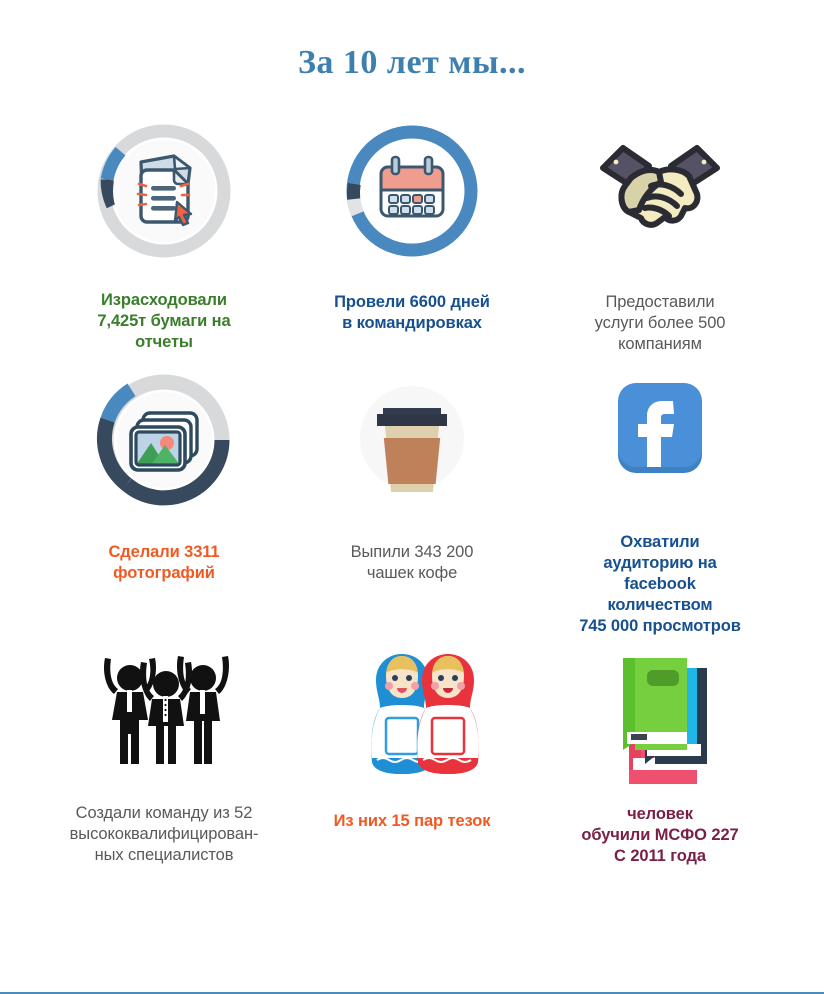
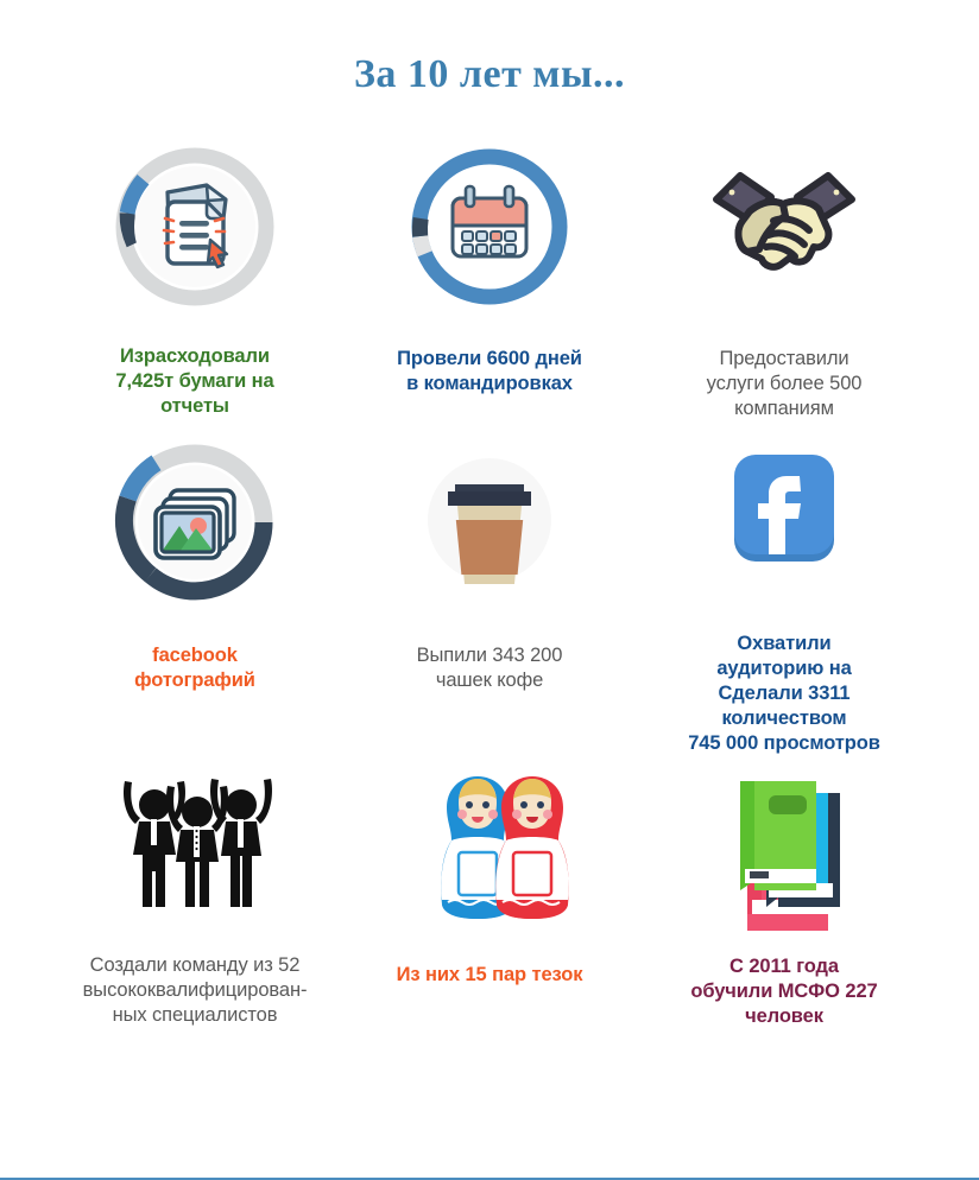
  За 10 лет мы...
  Израсходовали
  7,425т бумаги на
  отчеты
  Провели 6600 дней
  в командировках
  Предоставили
  услуги более 500
  компаниям
- Сделали 3311
+ facebook
  фотографий
  Выпили 343 200
  чашек кофе
  Охватили
  аудиторию на
- facebook
+ Сделали 3311
  количеством
  745 000 просмотров
  Создали команду из 52
  высококвалифицирован-
  ных специалистов
  Из них 15 пар тезок
- человек
+ С 2011 года
  обучили МСФО 227
- С 2011 года
+ человек
